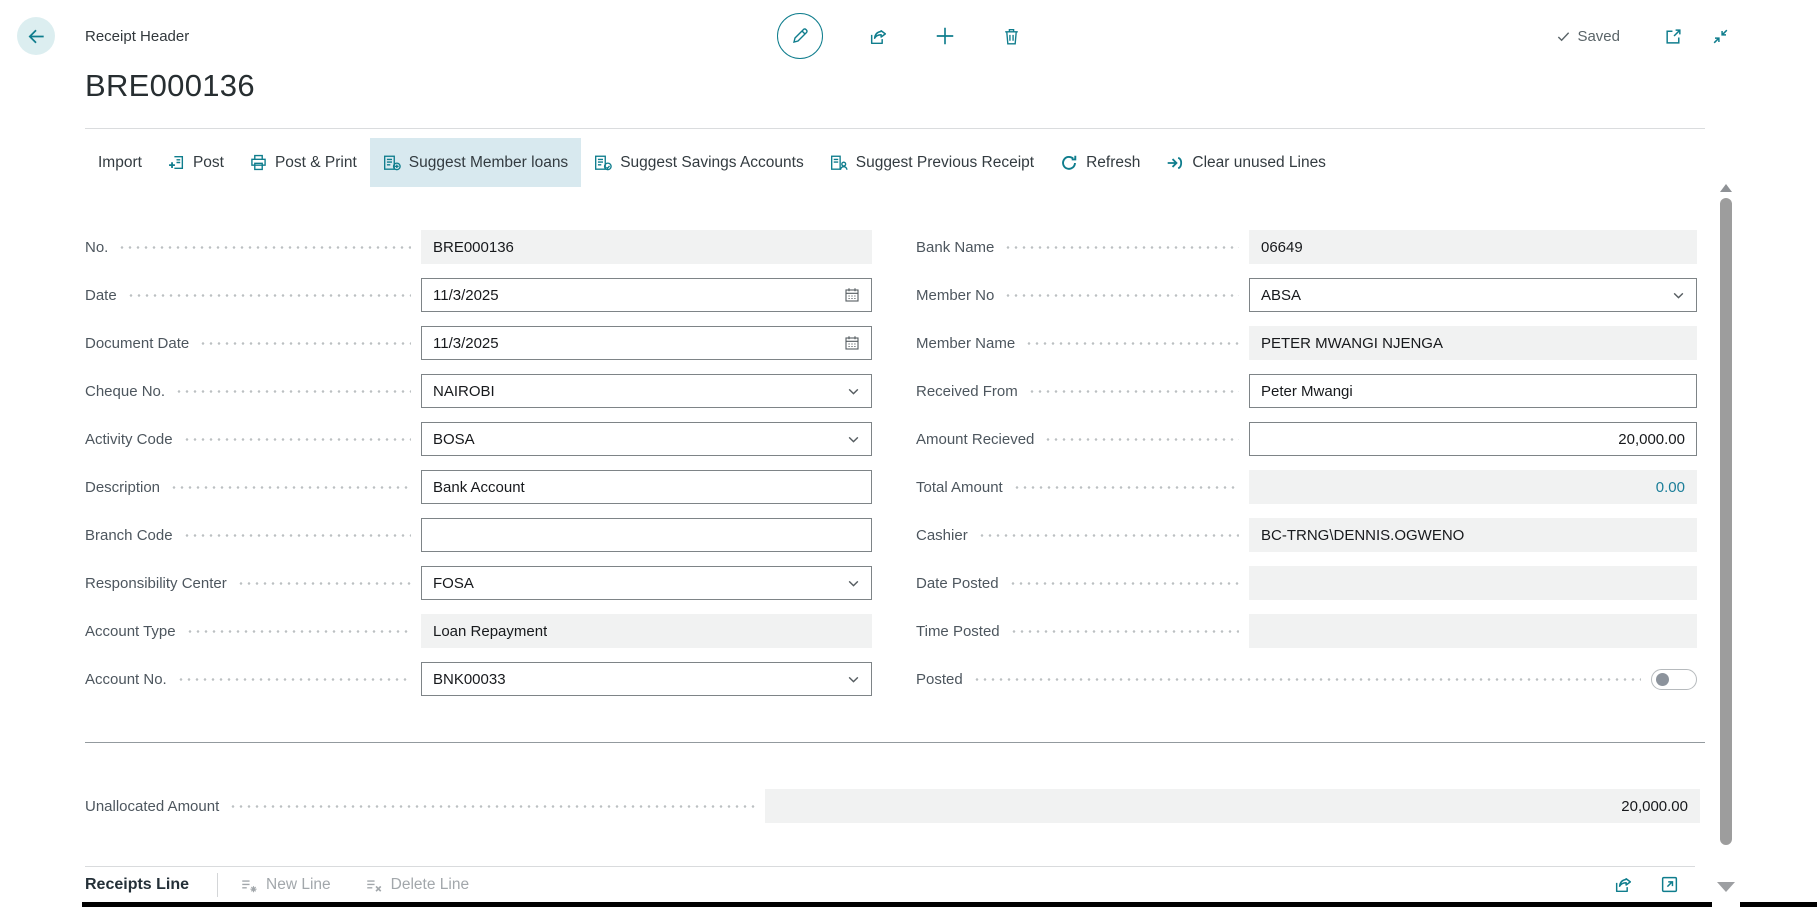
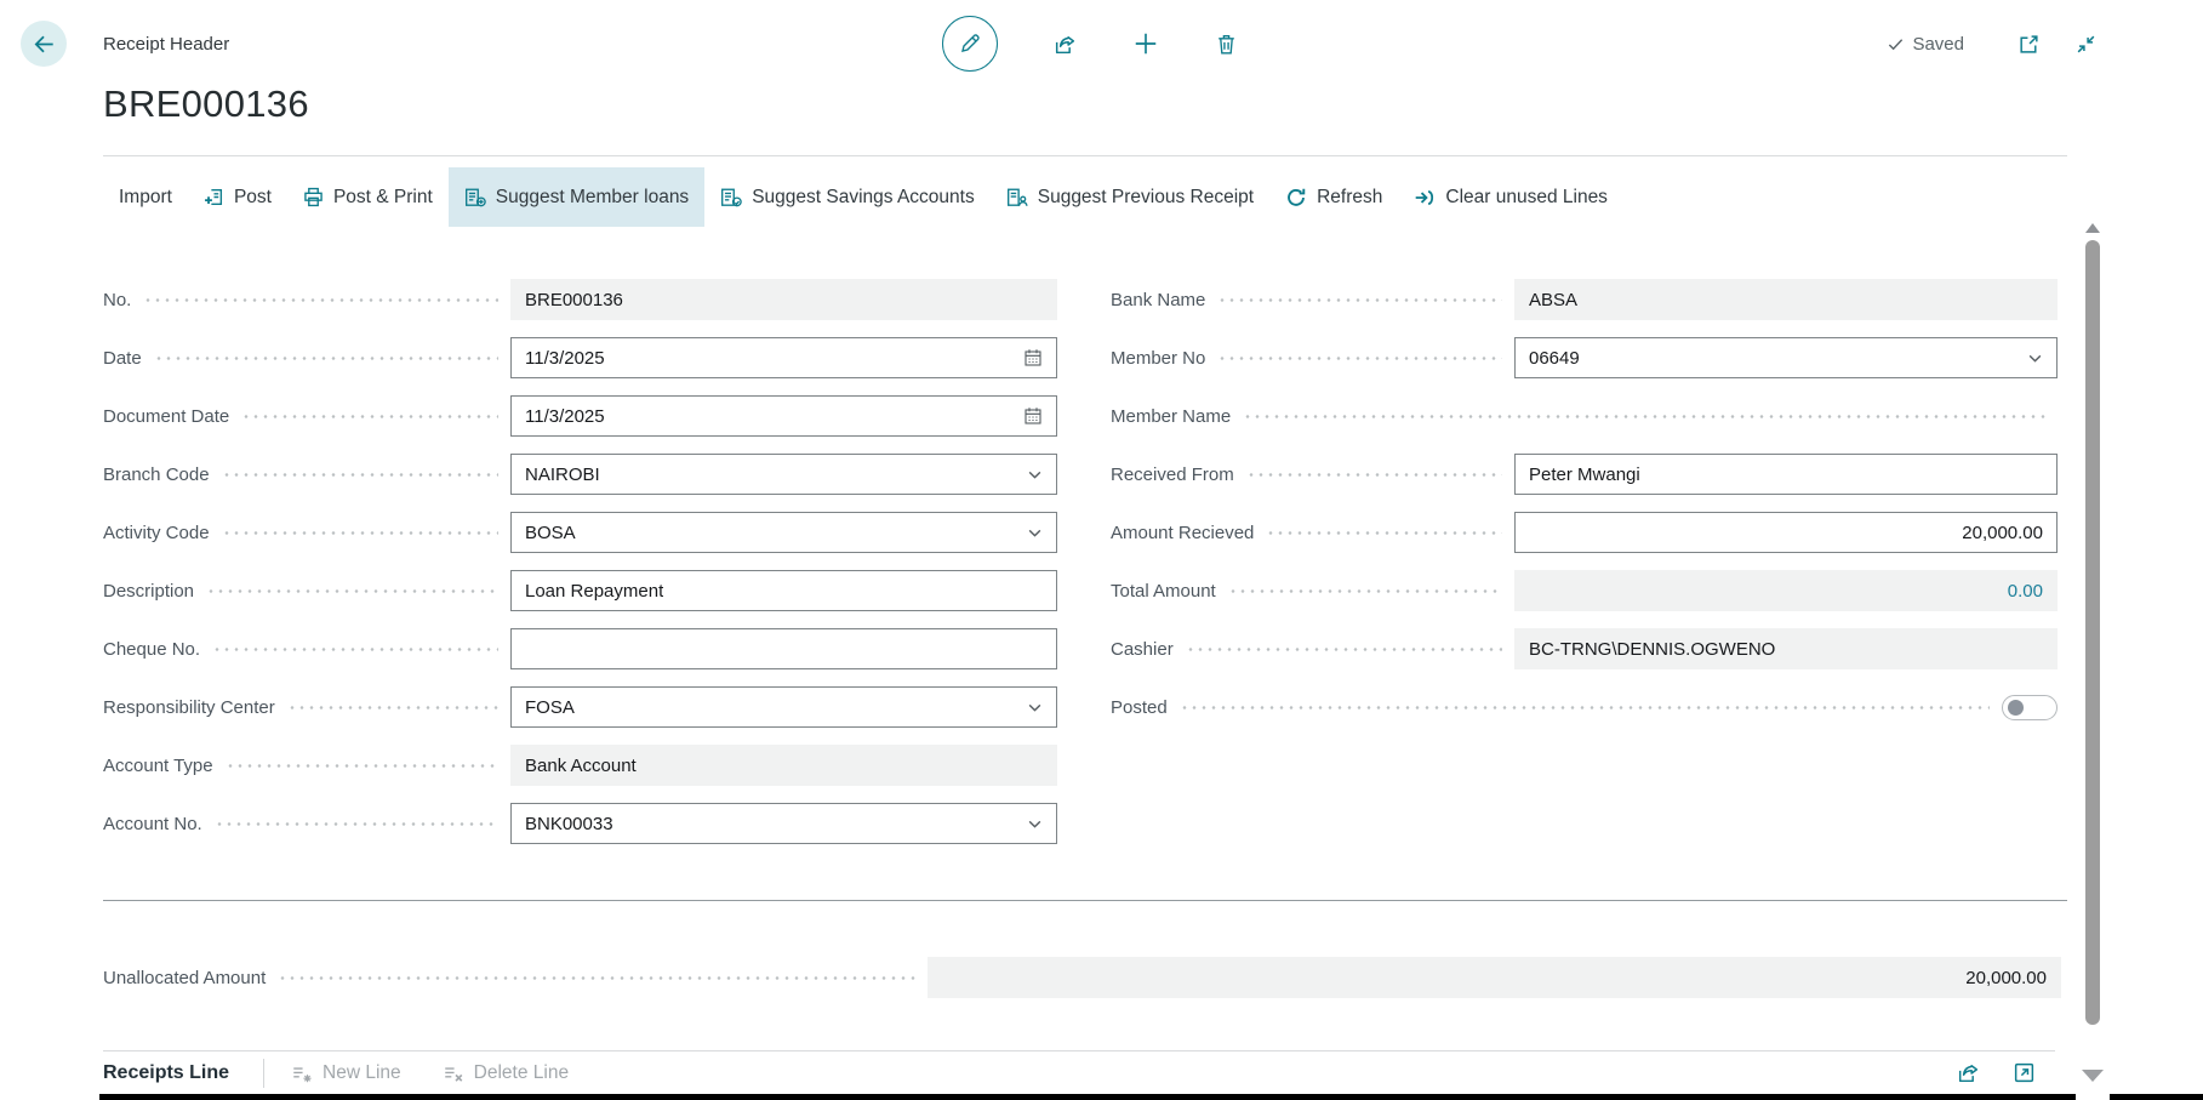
  Receipt Header
  Saved
  BRE000136
  Import
  Post
  Post & Print
  Suggest Member loans
  Suggest Savings Accounts
  Suggest Previous Receipt
  Refresh
  Clear unused Lines
  No.
  BRE000136
  Date
  11/3/2025
  Document Date
  11/3/2025
- Cheque No.
+ Branch Code
  NAIROBI
  Activity Code
  BOSA
  Description
- Bank Account
+ Loan Repayment
- Branch Code
+ Cheque No.
  Responsibility Center
  FOSA
  Account Type
- Loan Repayment
+ Bank Account
  Account No.
  BNK00033
  Bank Name
- 06649
+ ABSA
  Member No
- ABSA
+ 06649
  Member Name
- PETER MWANGI NJENGA
  Received From
  Peter Mwangi
  Amount Recieved
  20,000.00
  Total Amount
  0.00
  Cashier
  BC-TRNG\DENNIS.OGWENO
- Date Posted
- Time Posted
  Posted
  Unallocated Amount
  20,000.00
  Receipts Line
  New Line
  Delete Line
